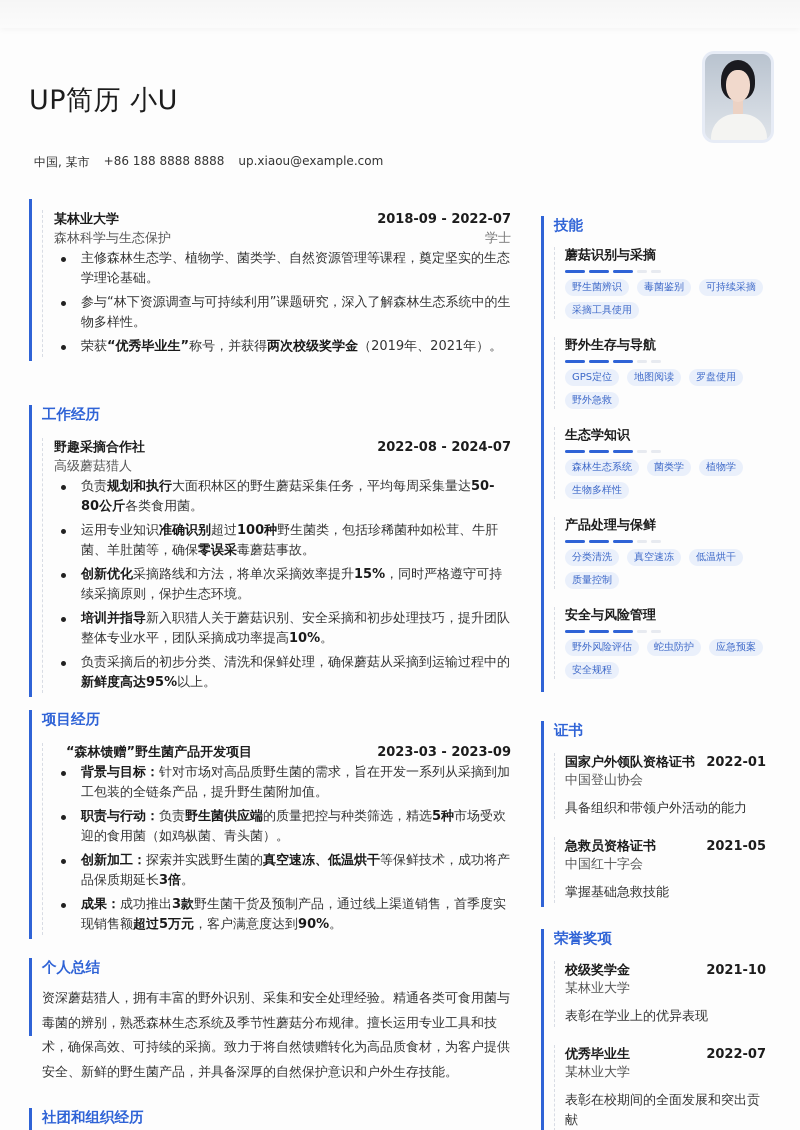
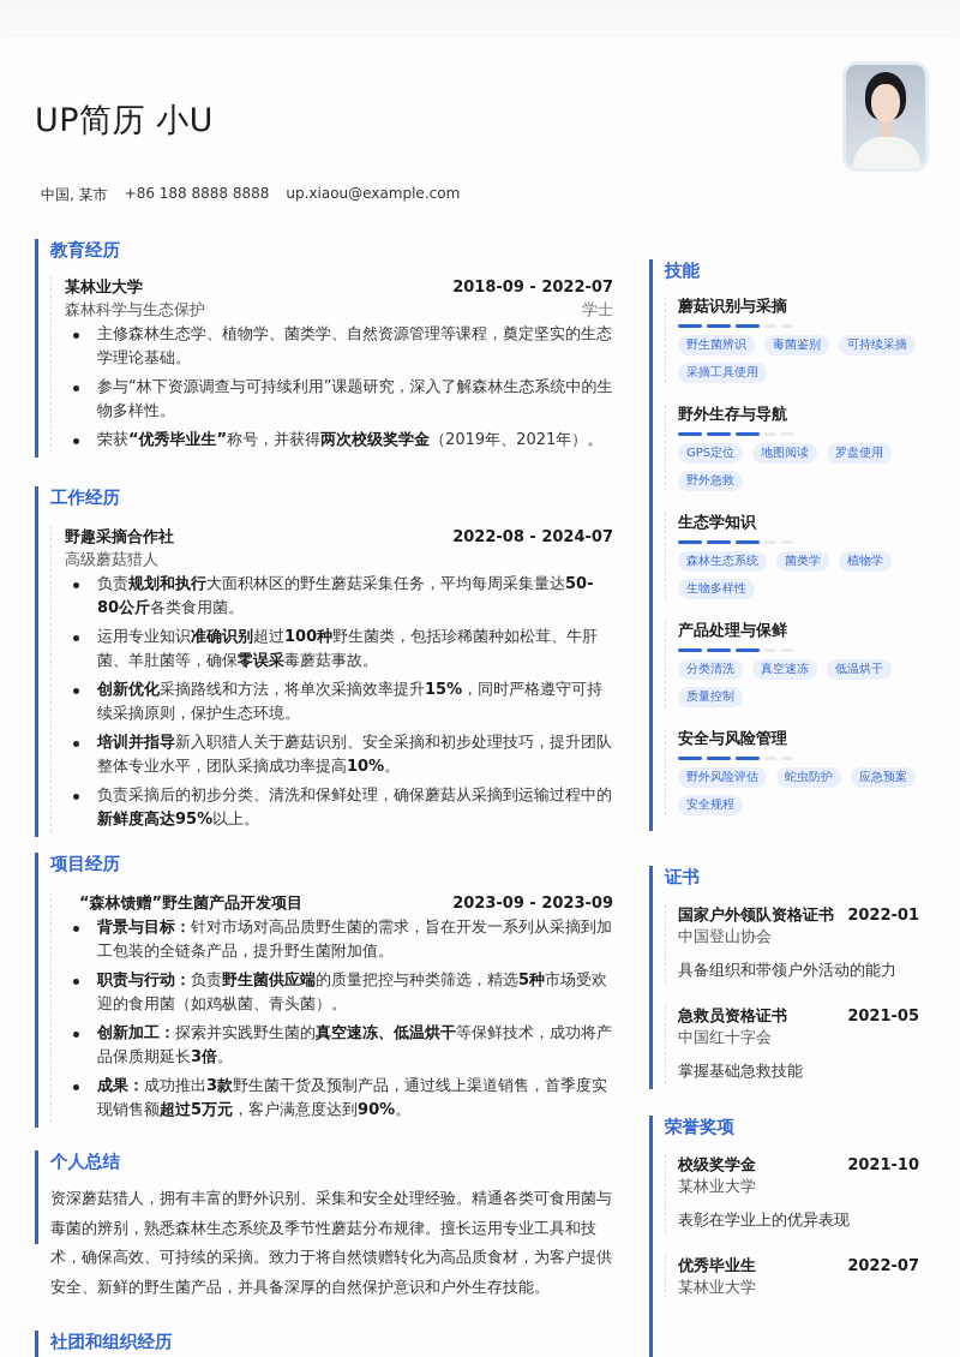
  UP简历 小U
  中国, 某市
  +86 188 8888 8888
  up.xiaou@example.com
+ 教育经历
  某林业大学
  2018-09 - 2022-07
  森林科学与生态保护
  学士
  主修森林生态学、植物学、菌类学、自然资源管理等课程，奠定坚实的生态学理论基础。
  参与“林下资源调查与可持续利用”课题研究，深入了解森林生态系统中的生物多样性。
  荣获“优秀毕业生”称号，并获得两次校级奖学金（2019年、2021年）。
  工作经历
  野趣采摘合作社
  2022-08 - 2024-07
  高级蘑菇猎人
  负责规划和执行大面积林区的野生蘑菇采集任务，平均每周采集量达50-80公斤各类食用菌。
  运用专业知识准确识别超过100种野生菌类，包括珍稀菌种如松茸、牛肝菌、羊肚菌等，确保零误采毒蘑菇事故。
  创新优化采摘路线和方法，将单次采摘效率提升15%，同时严格遵守可持续采摘原则，保护生态环境。
  培训并指导新入职猎人关于蘑菇识别、安全采摘和初步处理技巧，提升团队整体专业水平，团队采摘成功率提高10%。
  负责采摘后的初步分类、清洗和保鲜处理，确保蘑菇从采摘到运输过程中的新鲜度高达95%以上。
  项目经历
  “森林馈赠”野生菌产品开发项目
- 2023-03 - 2023-09
+ 2023-09 - 2023-09
  背景与目标：针对市场对高品质野生菌的需求，旨在开发一系列从采摘到加工包装的全链条产品，提升野生菌附加值。
  职责与行动：负责野生菌供应端的质量把控与种类筛选，精选5种市场受欢迎的食用菌（如鸡枞菌、青头菌）。
  创新加工：探索并实践野生菌的真空速冻、低温烘干等保鲜技术，成功将产品保质期延长3倍。
  成果：成功推出3款野生菌干货及预制产品，通过线上渠道销售，首季度实现销售额超过5万元，客户满意度达到90%。
  个人总结
  资深蘑菇猎人，拥有丰富的野外识别、采集和安全处理经验。精通各类可食用菌与毒菌的辨别，熟悉森林生态系统及季节性蘑菇分布规律。擅长运用专业工具和技术，确保高效、可持续的采摘。致力于将自然馈赠转化为高品质食材，为客户提供安全、新鲜的野生菌产品，并具备深厚的自然保护意识和户外生存技能。
  社团和组织经历
  技能
  蘑菇识别与采摘
  野生菌辨识
  毒菌鉴别
  可持续采摘
  采摘工具使用
  野外生存与导航
  GPS定位
  地图阅读
  罗盘使用
  野外急救
  生态学知识
  森林生态系统
  菌类学
  植物学
  生物多样性
  产品处理与保鲜
  分类清洗
  真空速冻
  低温烘干
  质量控制
  安全与风险管理
  野外风险评估
  蛇虫防护
  应急预案
  安全规程
  证书
  国家户外领队资格证书
  2022-01
  中国登山协会
  具备组织和带领户外活动的能力
  急救员资格证书
  2021-05
  中国红十字会
  掌握基础急救技能
  荣誉奖项
  校级奖学金
  2021-10
  某林业大学
  表彰在学业上的优异表现
  优秀毕业生
  2022-07
  某林业大学
- 表彰在校期间的全面发展和突出贡献
